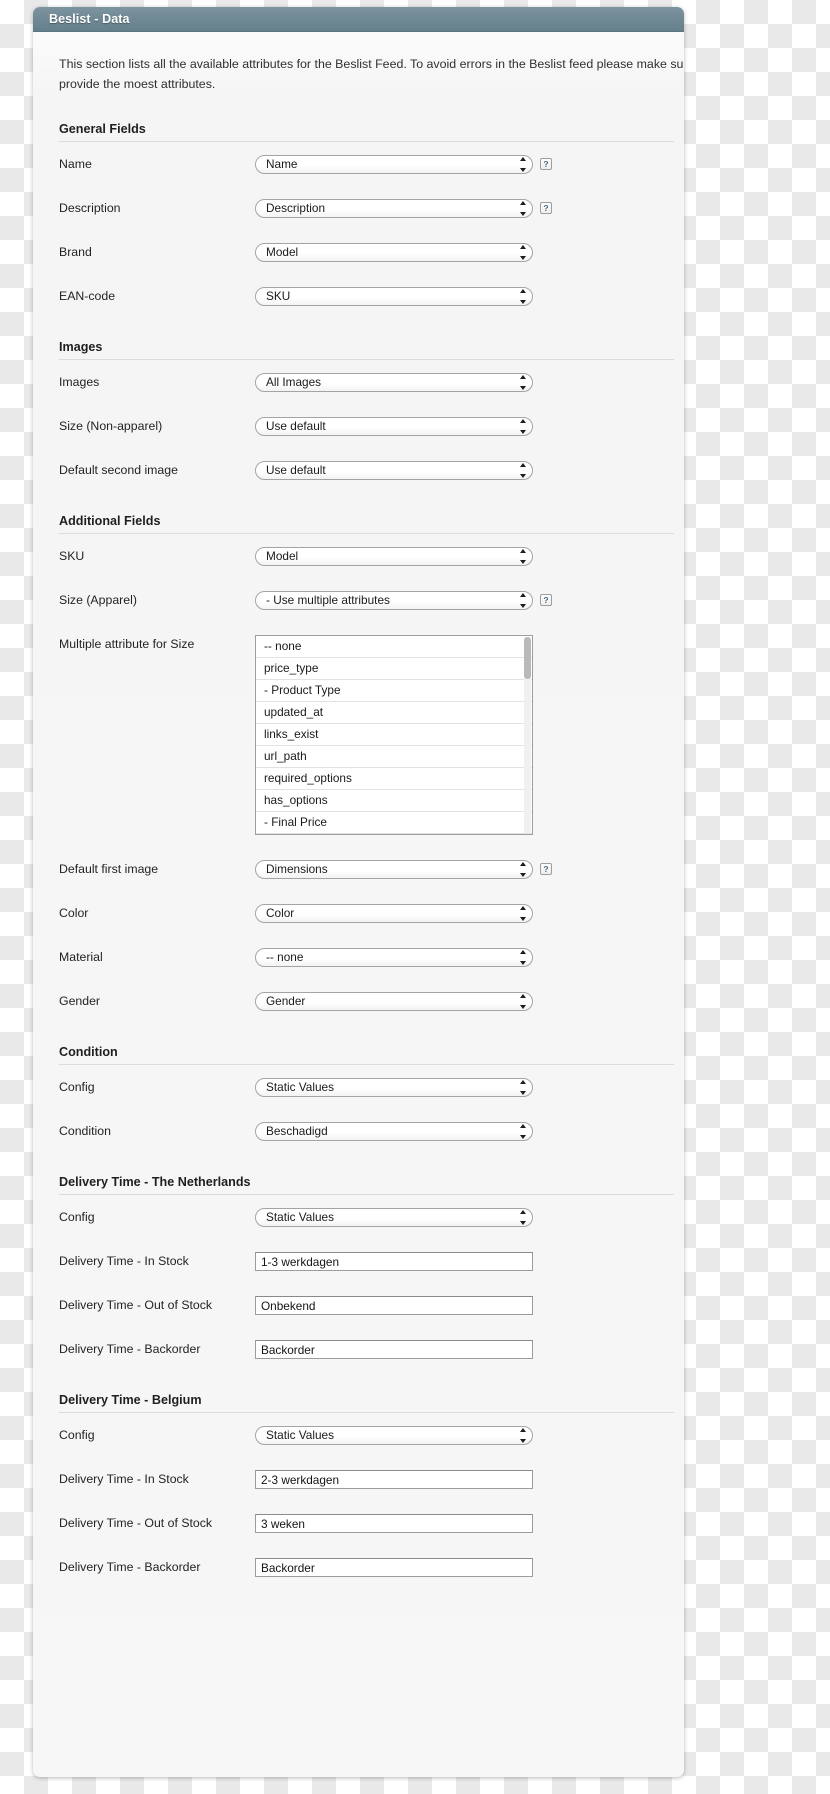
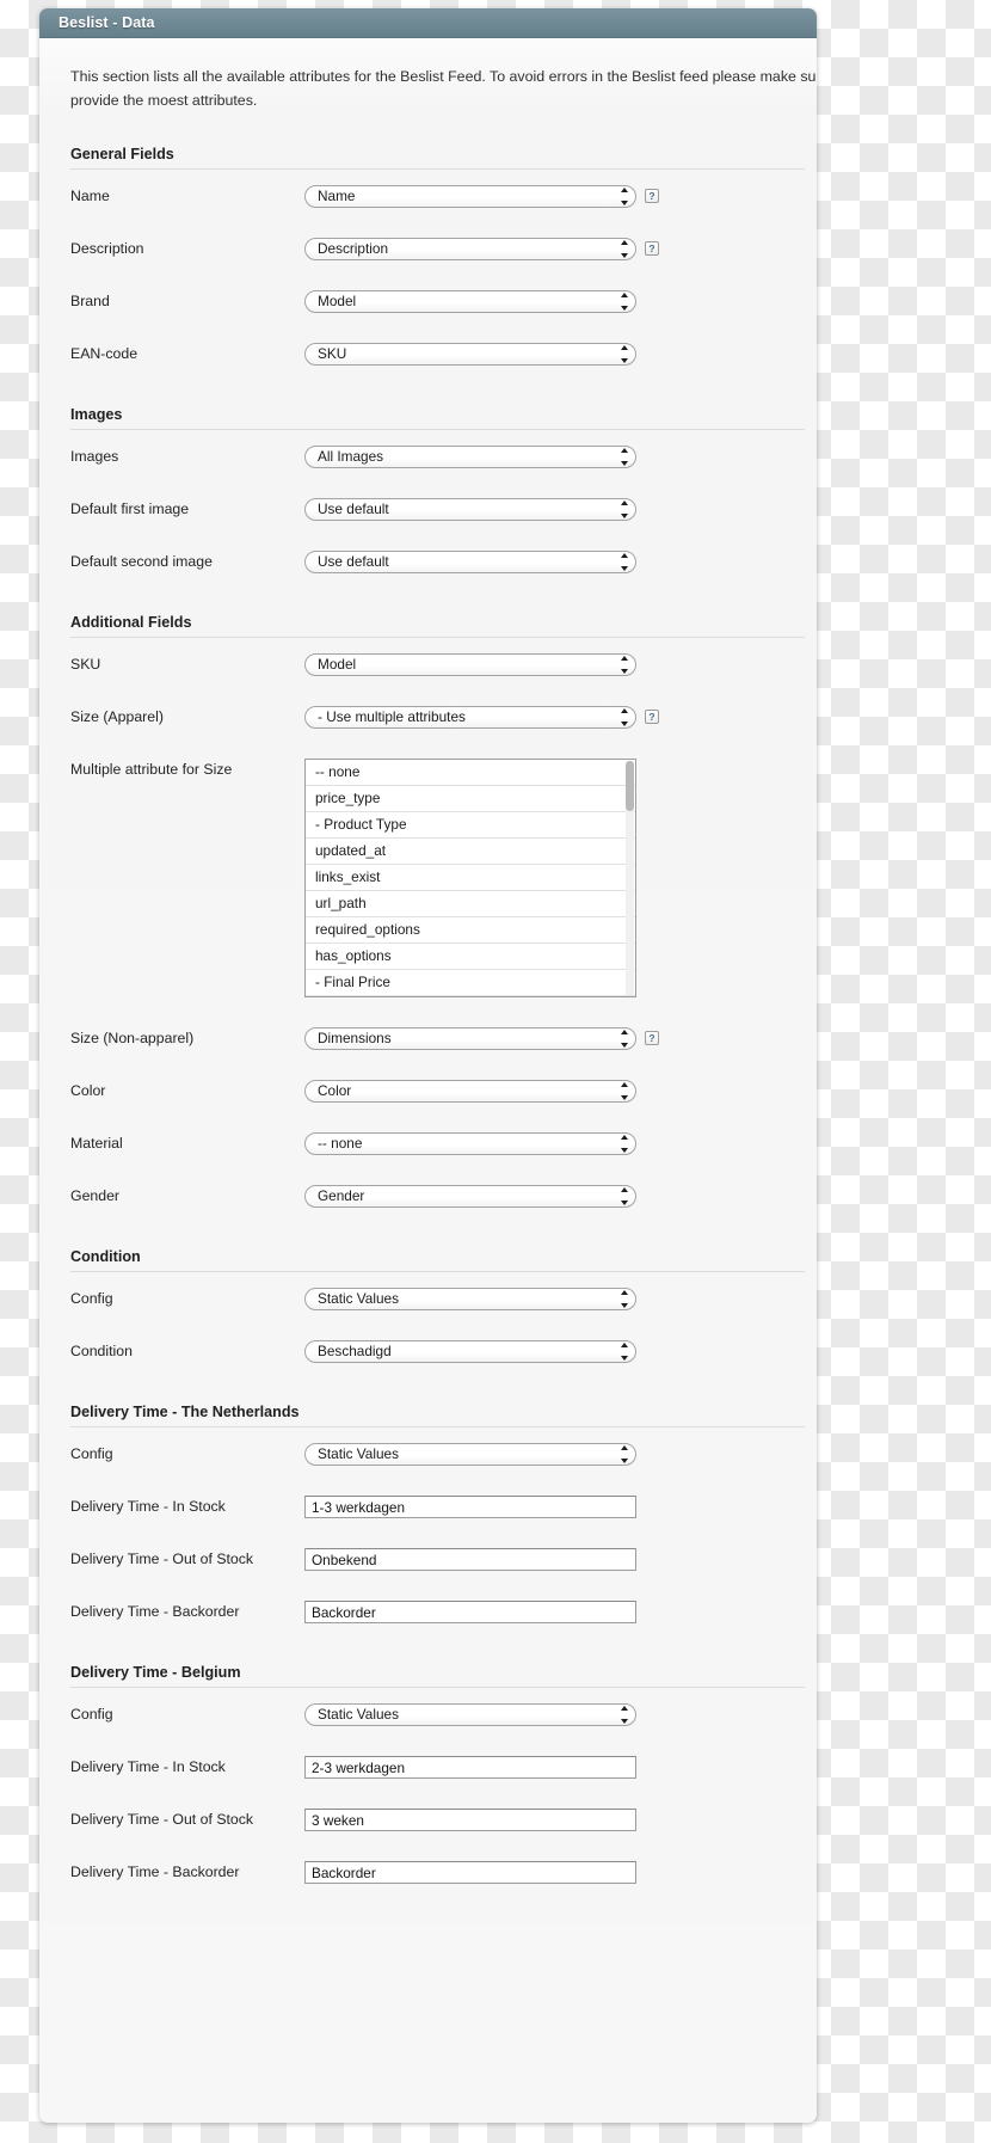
  Beslist - Data
  This section lists all the available attributes for the Beslist Feed. To avoid errors in the Beslist feed please make su
  provide the moest attributes.
  General Fields
  Name
  Name
  ?
  Description
  Description
  ?
  Brand
  Model
  EAN-code
  SKU
  Images
  Images
  All Images
- Size (Non-apparel)
+ Default first image
  Use default
  Default second image
  Use default
  Additional Fields
  SKU
  Model
  Size (Apparel)
  - Use multiple attributes
  ?
  Multiple attribute for Size
  -- none
  price_type
  - Product Type
  updated_at
  links_exist
  url_path
  required_options
  has_options
  - Final Price
- Default first image
+ Size (Non-apparel)
  Dimensions
  ?
  Color
  Color
  Material
  -- none
  Gender
  Gender
  Condition
  Config
  Static Values
  Condition
  Beschadigd
  Delivery Time - The Netherlands
  Config
  Static Values
  Delivery Time - In Stock
  1-3 werkdagen
  Delivery Time - Out of Stock
  Onbekend
  Delivery Time - Backorder
  Backorder
  Delivery Time - Belgium
  Config
  Static Values
  Delivery Time - In Stock
  2-3 werkdagen
  Delivery Time - Out of Stock
  3 weken
  Delivery Time - Backorder
  Backorder
